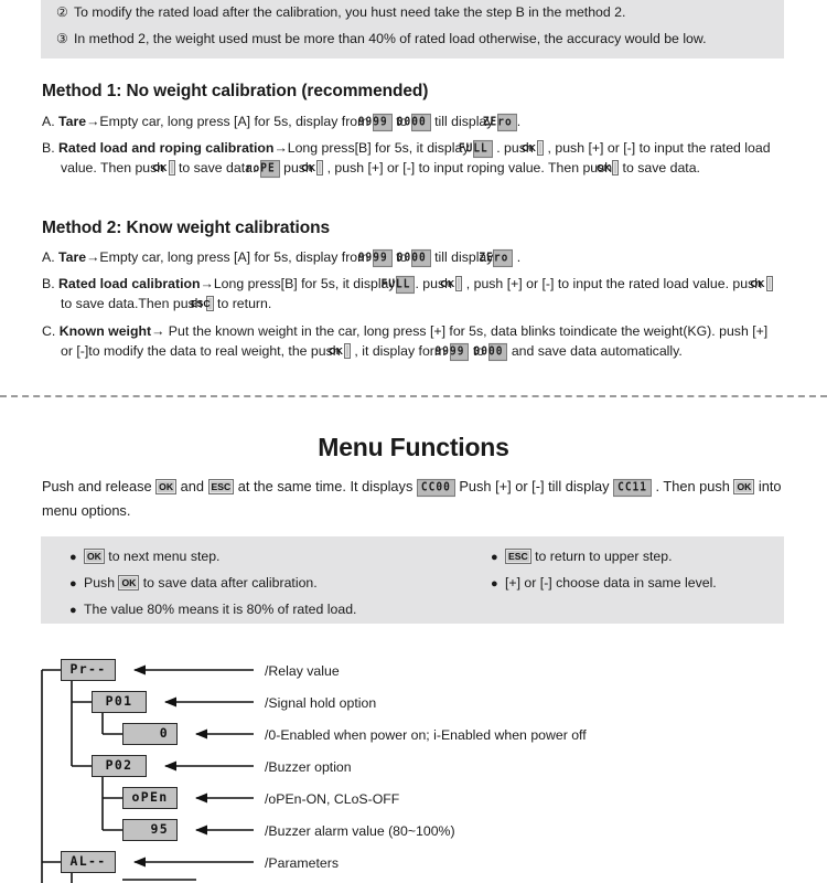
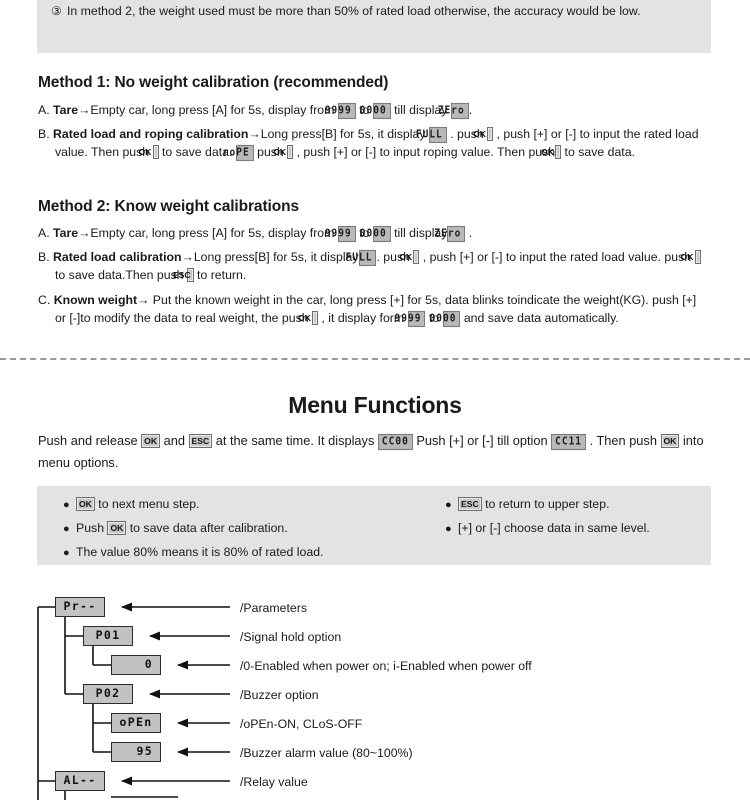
- ②
- To modify the rated load after the calibration, you hust need take the step B in the method 2.
  ③
- In method 2, the weight used must be more than 40% of rated load otherwise, the accuracy would be low.
+ In method 2, the weight used must be more than 50% of rated load otherwise, the accuracy would be low.
  Method 1: No weight calibration (recommended)
  A. Tare→Empty car, long press [A] for 5s, display fro 9999 0000 till displ ZEro .
  B. Rated load and roping calibration→Long press[B] for 5s, it displ FULL . puh OK , push [+] or [-] to input the rated load value. Then puh OK to save dat roPE puh OK , push [+] or [-] to input roping value. Then puhOK to save data.
  Method 2: Know weight calibrations
  A. Tare→Empty car, long press [A] for 5s, display fro 9999 0000 till displZEro .
  B. Rated load calibration→Long press[B] for 5s, it displFULL . puh OK , push [+] or [-] to input the rated load value. puh OK to save data.Then puh ESC to return.
  C. Known weight→ Put the known weight in the car, long press [+] for 5s, data blinks toindicate the weight(KG). push [+] or [-]to modify the data to real weight, the puh OK , it display for 9999 0000 and save data automatically.
  Menu Functions
- Push and release OK and ESC at the same time. It displays CC00 Push [+] or [-] till display CC11 . Then push OK into menu options.
+ Push and release OK and ESC at the same time. It displays CC00 Push [+] or [-] till option CC11 . Then push OK into menu options.
  ●
  OK to next menu step.
  ●
  Push OK to save data after calibration.
  ●
  The value 80% means it is 80% of rated load.
  ●
  ESC to return to upper step.
  ●
  [+] or [-] choose data in same level.
  Pr--
- /Relay value
+ /Parameters
  P01
  /Signal hold option
  0
  /0-Enabled when power on; i-Enabled when power off
  P02
  /Buzzer option
  oPEn
  /oPEn-ON, CLoS-OFF
  95
  /Buzzer alarm value (80~100%)
  AL--
- /Parameters
+ /Relay value
